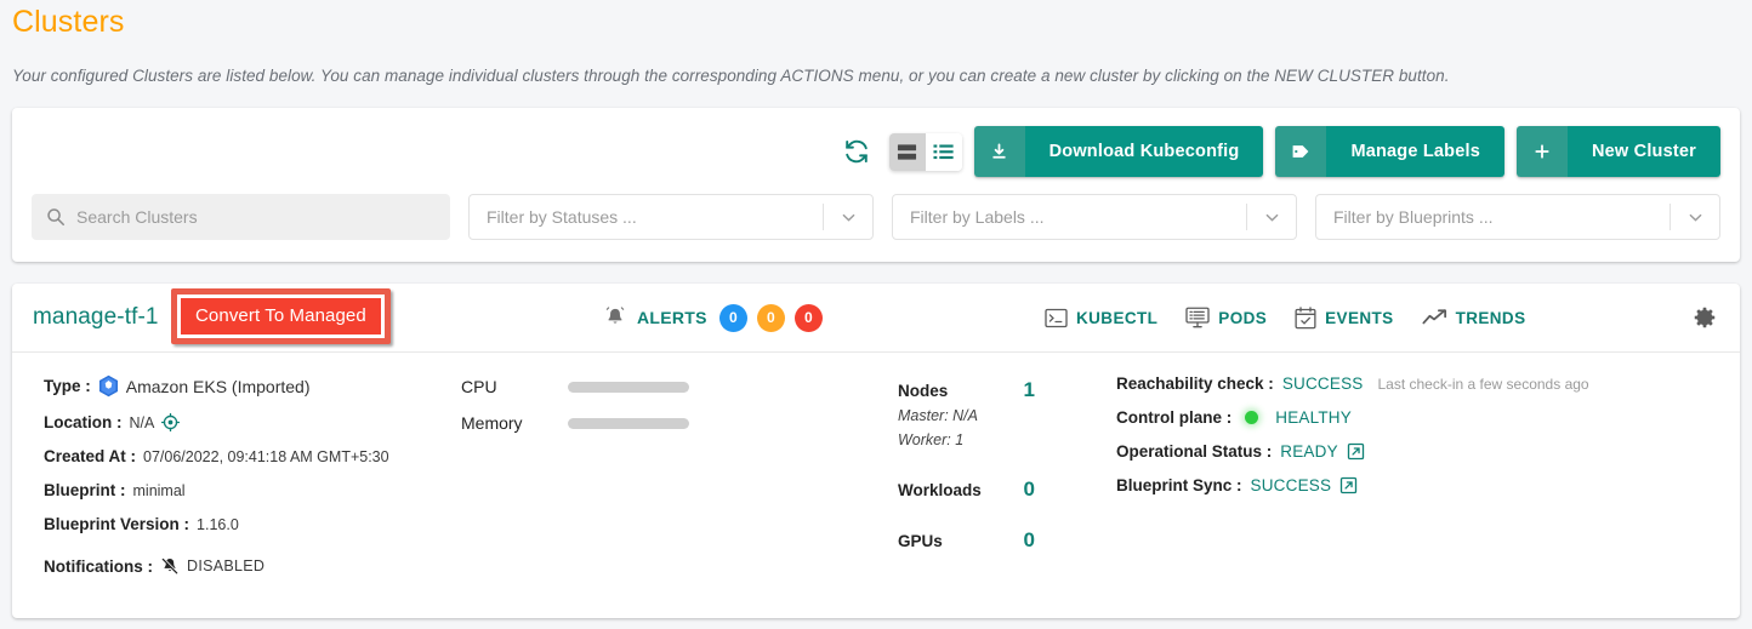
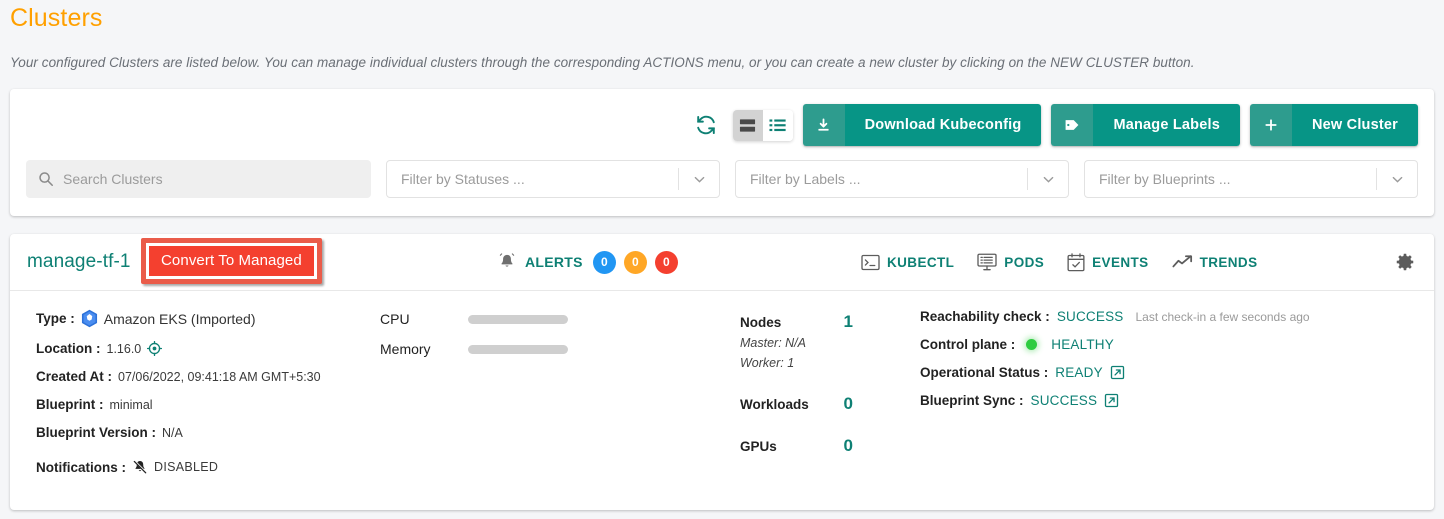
  Clusters
  Your configured Clusters are listed below. You can manage individual clusters through the corresponding ACTIONS menu, or you can create a new cluster by clicking on the NEW CLUSTER button.
  Download Kubeconfig
  Manage Labels
  New Cluster
  Search Clusters
  Filter by Statuses ...
  Filter by Labels ...
  Filter by Blueprints ...
  manage-tf-1
  Convert To Managed
  ALERTS
  0
  0
  0
  KUBECTL
  PODS
  EVENTS
  TRENDS
  Type :
  Amazon EKS (Imported)
  Location :
- N/A
+ 1.16.0
  Created At :
  07/06/2022, 09:41:18 AM GMT+5:30
  Blueprint :
  minimal
  Blueprint Version :
- 1.16.0
+ N/A
  Notifications :
  DISABLED
  CPU
  Memory
  Nodes
  1
  Master: N/A
  Worker: 1
  Workloads
  0
  GPUs
  0
  Reachability check :
  SUCCESS
  Last check-in a few seconds ago
  Control plane :
  HEALTHY
  Operational Status :
  READY
  Blueprint Sync :
  SUCCESS
